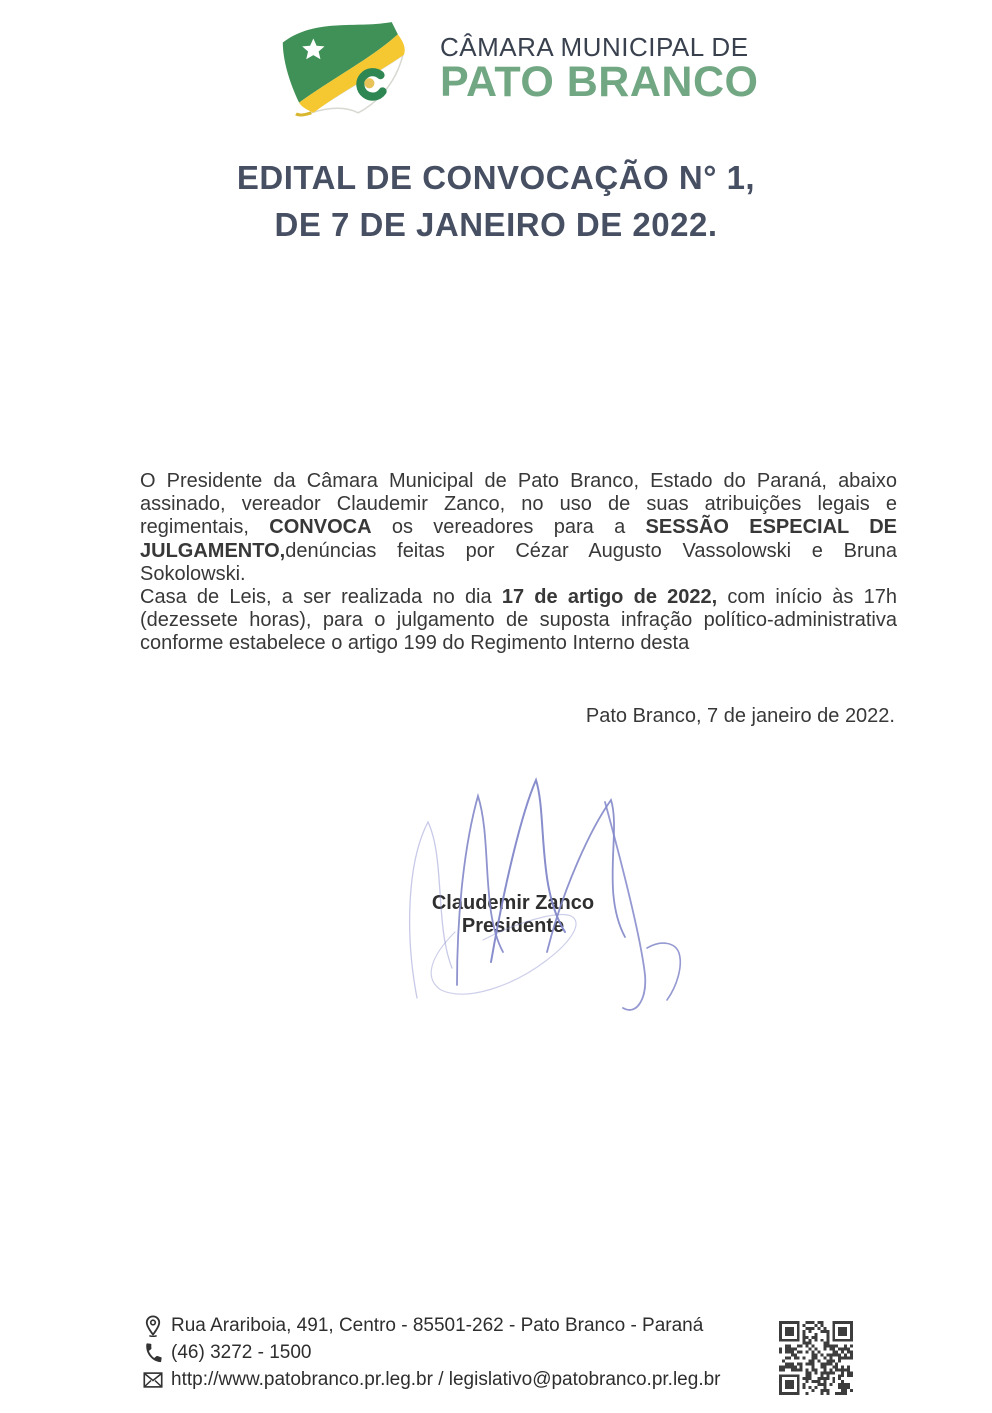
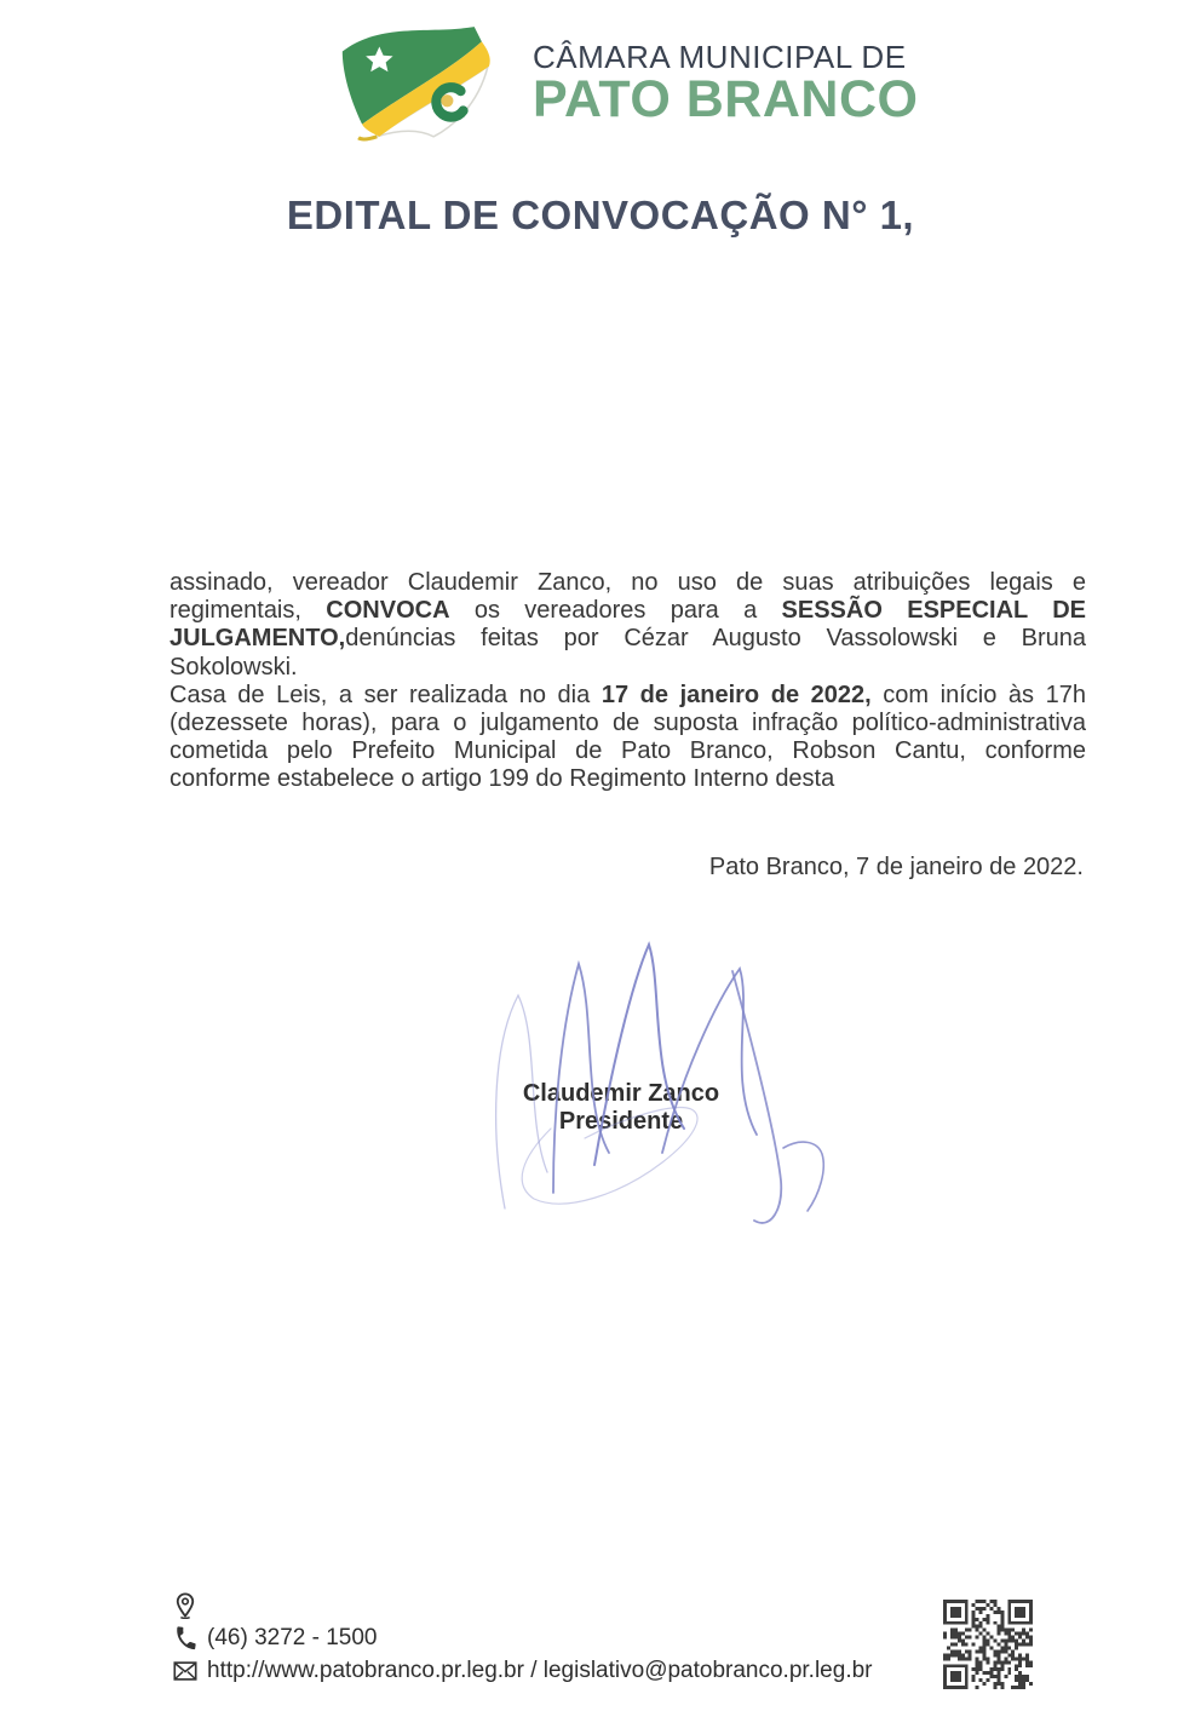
  CÂMARA MUNICIPAL DE
  PATO BRANCO
  EDITAL DE CONVOCAÇÃO N° 1,
- DE 7 DE JANEIRO DE 2022.
- O Presidente da Câmara Municipal de Pato Branco, Estado do Paraná, abaixo
  assinado, vereador Claudemir Zanco, no uso de suas atribuições legais e
  regimentais, CONVOCA os vereadores para a SESSÃO ESPECIAL DE
  JULGAMENTO,denúncias feitas por Cézar Augusto Vassolowski e Bruna Sokolowski.
- Casa de Leis, a ser realizada no dia 17 de artigo de 2022, com início às 17h
+ Casa de Leis, a ser realizada no dia 17 de janeiro de 2022, com início às 17h
  (dezessete horas), para o julgamento de suposta infração político-administrativa
+ cometida pelo Prefeito Municipal de Pato Branco, Robson Cantu, conforme
  conforme estabelece o artigo 199 do Regimento Interno desta
  Pato Branco, 7 de janeiro de 2022.
  Claudemir Znco
  Presidente
- Rua Arariboia, 491, Centro - 85501-262 - Pato Branco - Paraná
  (46) 3272 - 1500
  http://www.patobranco.pr.leg.br / legislativo@patobranco.pr.leg.br
